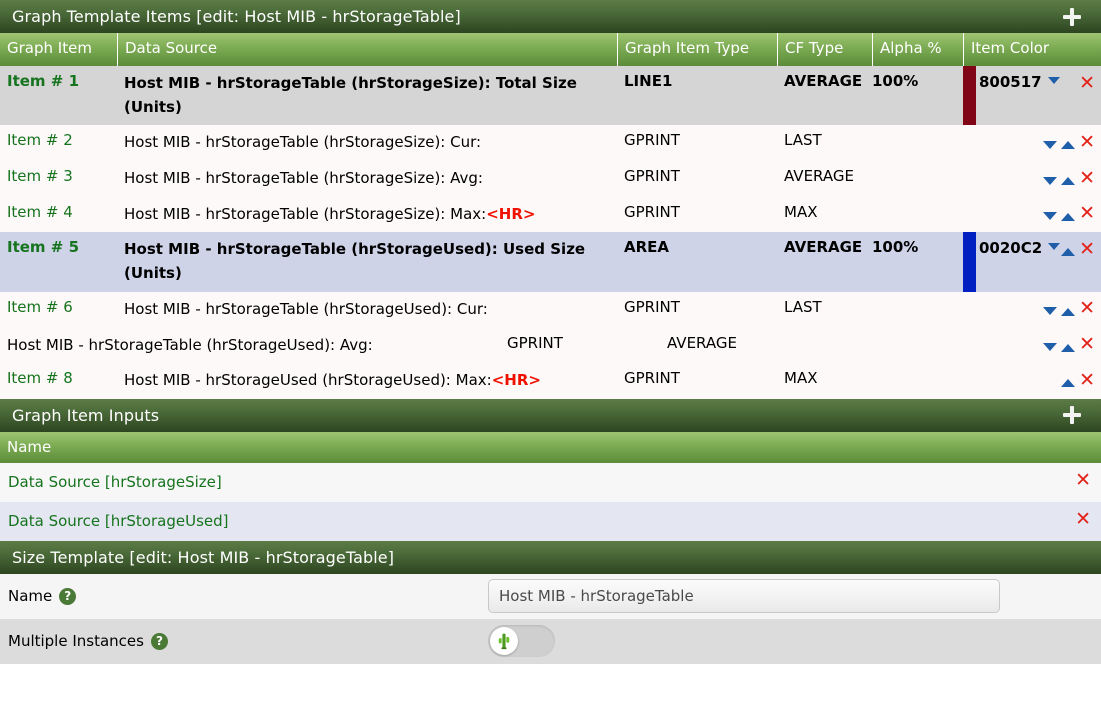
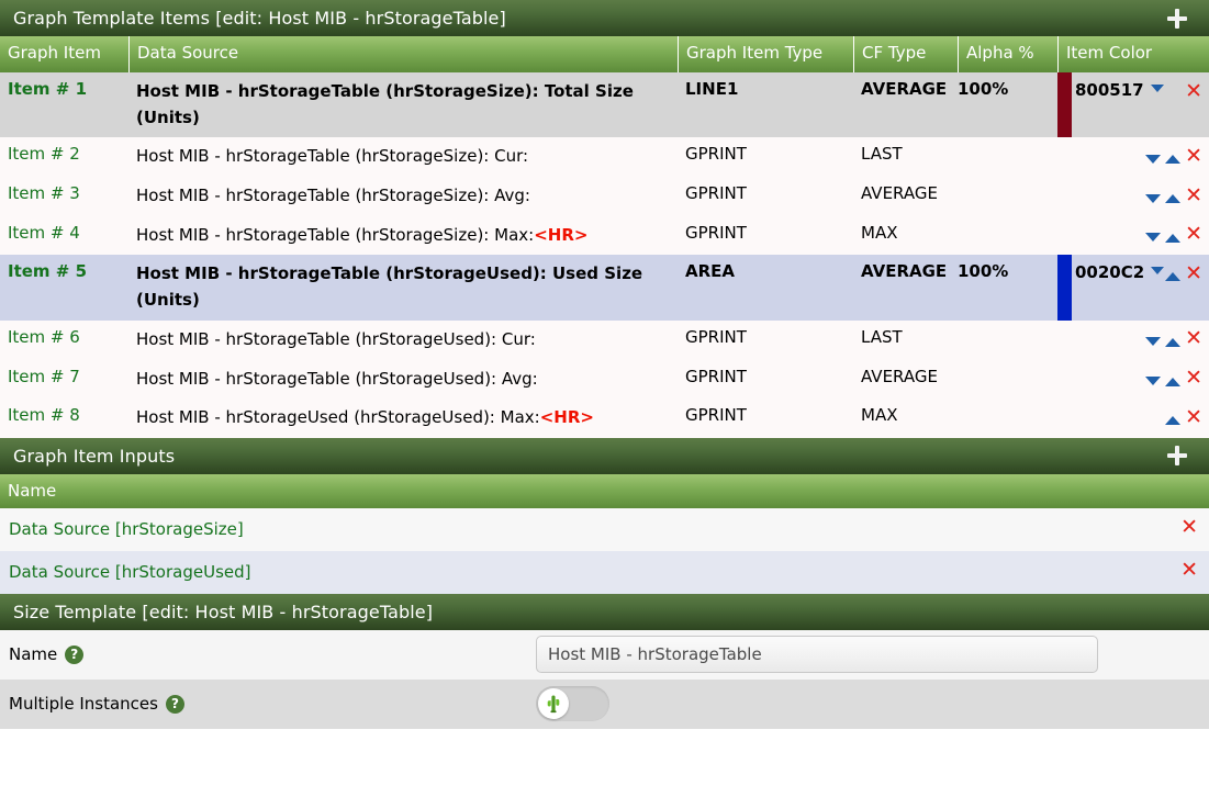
  Graph Template Items [edit: Host MIB - hrStorageTable]
  Graph Item
  Data Source
  Graph Item Type
  CF Type
  Alpha %
  Item Color
  Item # 1
  Host MIB - hrStorageTable (hrStorageSize): Total Size (Units)
  LINE1
  AVERAGE
  100%
  800517
  ✕
  Item # 2
  Host MIB - hrStorageTable (hrStorageSize): Cur:
  GPRINT
  LAST
  ✕
  Item # 3
  Host MIB - hrStorageTable (hrStorageSize): Avg:
  GPRINT
  AVERAGE
  ✕
  Item # 4
  Host MIB - hrStorageTable (hrStorageSize): Max:<HR>
  GPRINT
  MAX
  ✕
  Item # 5
  Host MIB - hrStorageTable (hrStorageUsed): Used Size (Units)
  AREA
  AVERAGE
  100%
  0020C2
  ✕
  Item # 6
  Host MIB - hrStorageTable (hrStorageUsed): Cur:
  GPRINT
  LAST
  ✕
+ Item # 7
  Host MIB - hrStorageTable (hrStorageUsed): Avg:
  GPRINT
  AVERAGE
  ✕
  Item # 8
  Host MIB - hrStorageUsed (hrStorageUsed): Max:<HR>
  GPRINT
  MAX
  ✕
  Graph Item Inputs
  Name
  Data Source [hrStorageSize]
  ✕
  Data Source [hrStorageUsed]
  ✕
  Size Template [edit: Host MIB - hrStorageTable]
  Name
  ?
  Host MIB - hrStorageTable
  Multiple Instances
  ?
